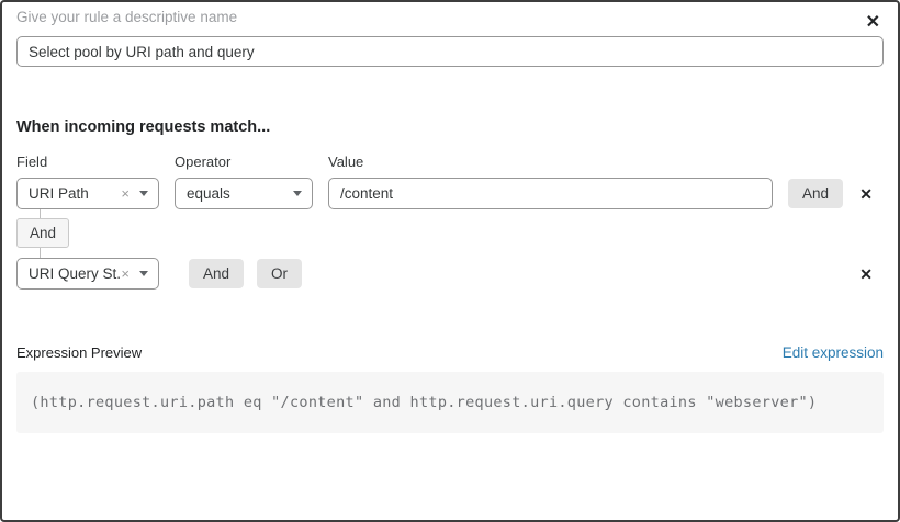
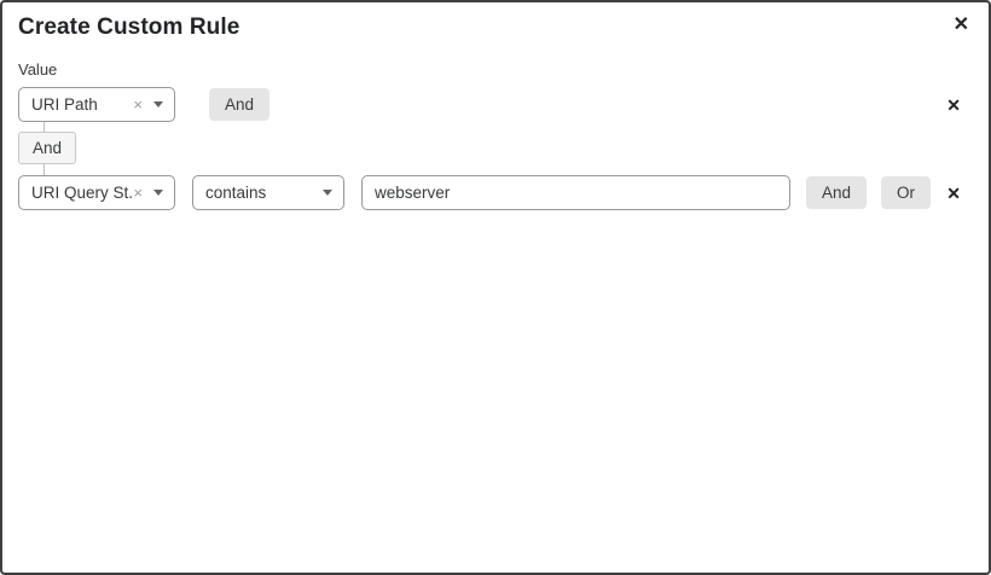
+ Create Custom Rule
  ✕
- Give your rule a descriptive name
- Select pool by URI path and query
- When incoming requests match...
- Field
- Operator
  Value
  URI Path
  ×
- equals
- /content
  And
  ✕
  And
  URI Query St.
  ×
+ contains
+ webserver
  And
  Or
  ✕
- Expression Preview
- Edit expression
- (http.request.uri.path eq "/content" and http.request.uri.query contains "webserver")
